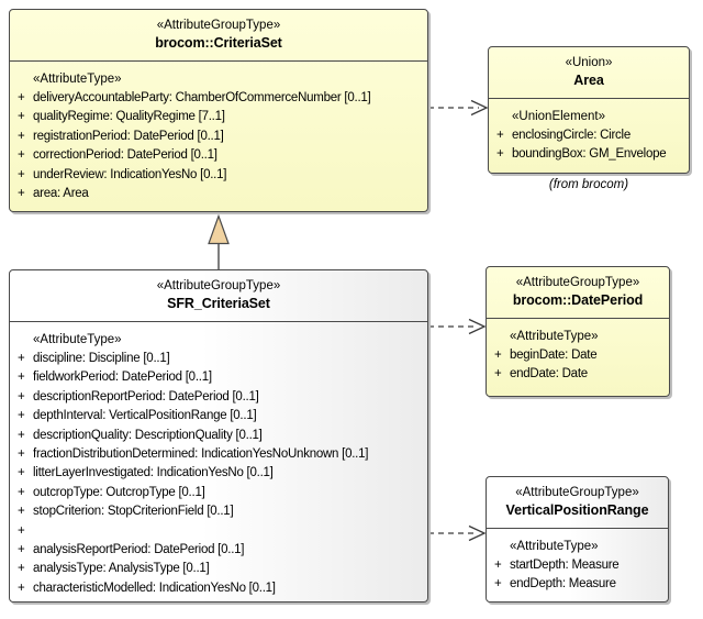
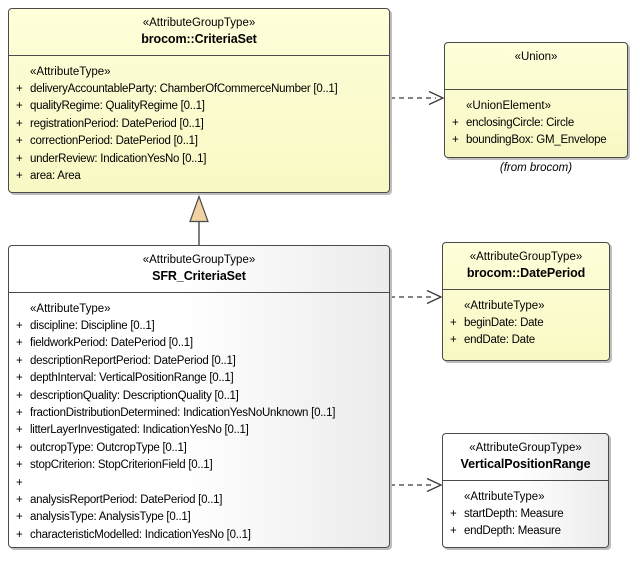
  «AttributeGroupType»
  brocom::CriteriaSet
  «AttributeType»
  +
  deliveryAccountableParty: ChamberOfCommerceNumber [0..1]
  +
- qualityRegime: QualityRegime [7..1]
+ qualityRegime: QualityRegime [0..1]
  +
  registrationPeriod: DatePeriod [0..1]
  +
  correctionPeriod: DatePeriod [0..1]
  +
  underReview: IndicationYesNo [0..1]
  +
  area: Area
  «Union»
- Area
  «UnionElement»
  +
  enclosingCircle: Circle
  +
  boundingBox: GM_Envelope
  (from brocom)
  «AttributeGroupType»
  SFR_CriteriaSet
  «AttributeType»
  +
  discipline: Discipline [0..1]
  +
  fieldworkPeriod: DatePeriod [0..1]
  +
  descriptionReportPeriod: DatePeriod [0..1]
  +
  depthInterval: VerticalPositionRange [0..1]
  +
  descriptionQuality: DescriptionQuality [0..1]
  +
  fractionDistributionDetermined: IndicationYesNoUnknown [0..1]
  +
  litterLayerInvestigated: IndicationYesNo [0..1]
  +
  outcropType: OutcropType [0..1]
  +
  stopCriterion: StopCriterionField [0..1]
  +
  +
  analysisReportPeriod: DatePeriod [0..1]
  +
  analysisType: AnalysisType [0..1]
  +
  characteristicModelled: IndicationYesNo [0..1]
  «AttributeGroupType»
  brocom::DatePeriod
  «AttributeType»
  +
  beginDate: Date
  +
  endDate: Date
  «AttributeGroupType»
  VerticalPositionRange
  «AttributeType»
  +
  startDepth: Measure
  +
  endDepth: Measure
